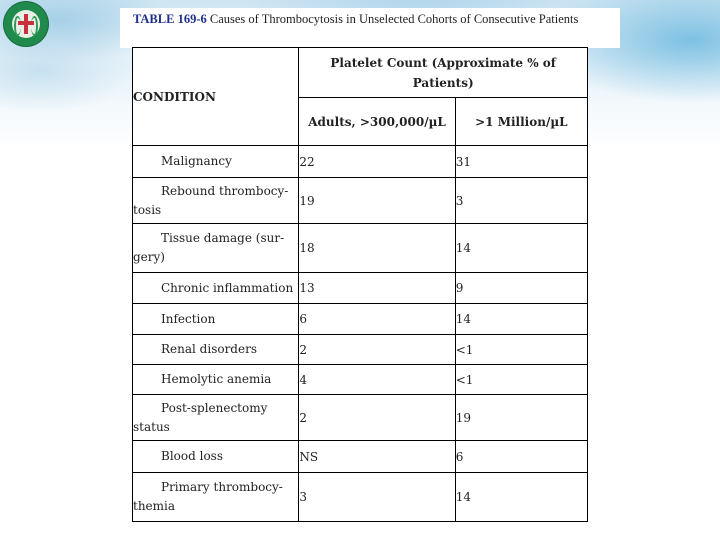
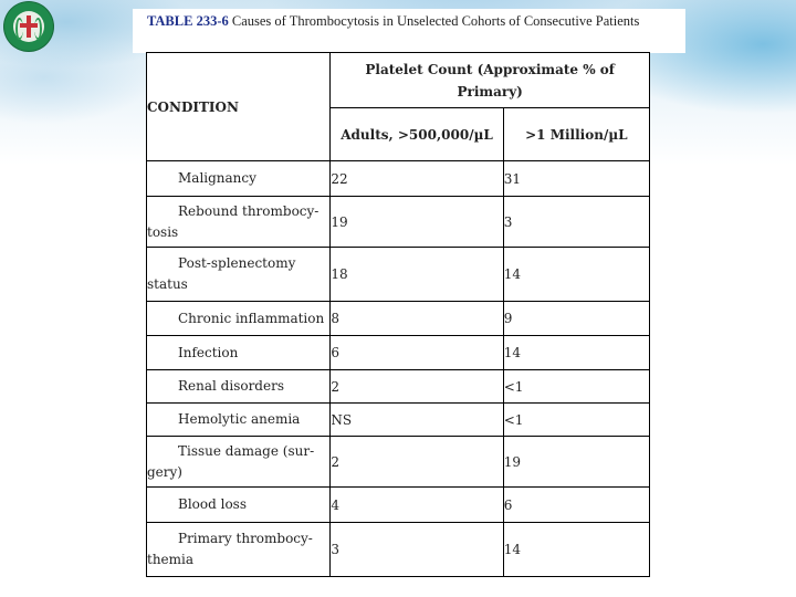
- TABLE 169-6 Causes of Thrombocytosis in Unselected Cohorts of Consecutive Patients
+ TABLE 233-6 Causes of Thrombocytosis in Unselected Cohorts of Consecutive Patients
- CONDITION	Platelet Count (Approximate % of Patients)
+ CONDITION	Platelet Count (Approximate % of Primary)
- Adults, >300,000/µL	>1 Million/µL
+ Adults, >500,000/µL	>1 Million/µL
  Malignancy	22	31
  Rebound thrombocy-tosis	19	3
- Tissue damage (sur-gery)	18	14
+ Post-splenectomy status	18	14
- Chronic inflammation	13	9
+ Chronic inflammation	8	9
  Infection	6	14
  Renal disorders	2	<1
- Hemolytic anemia	4	<1
+ Hemolytic anemia	NS	<1
- Post-splenectomy status	2	19
+ Tissue damage (sur-gery)	2	19
- Blood loss	NS	6
+ Blood loss	4	6
  Primary thrombocy-themia	3	14
